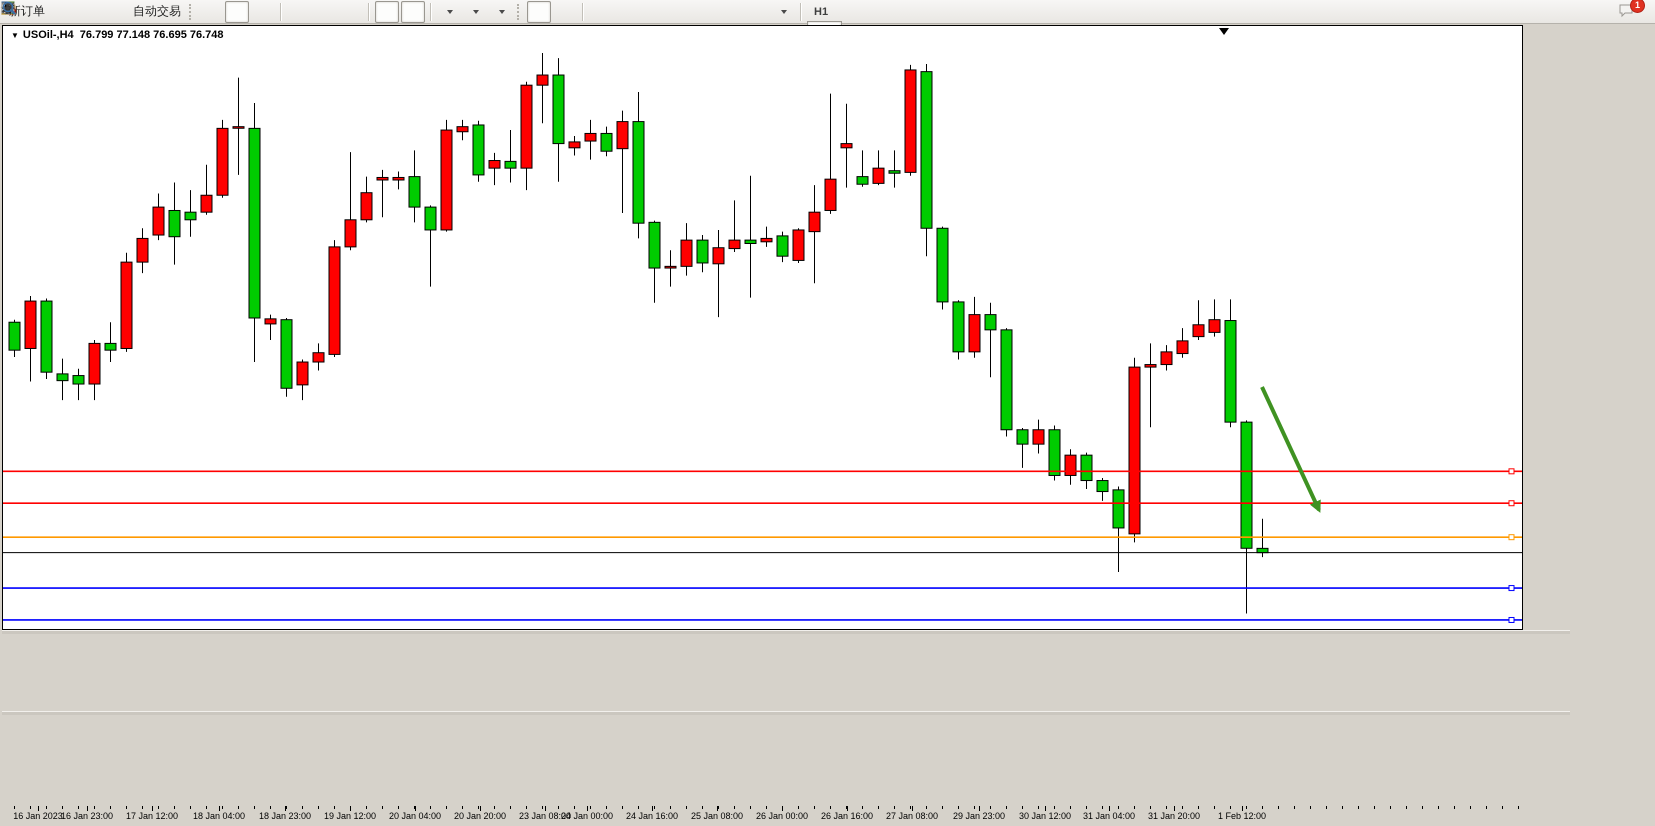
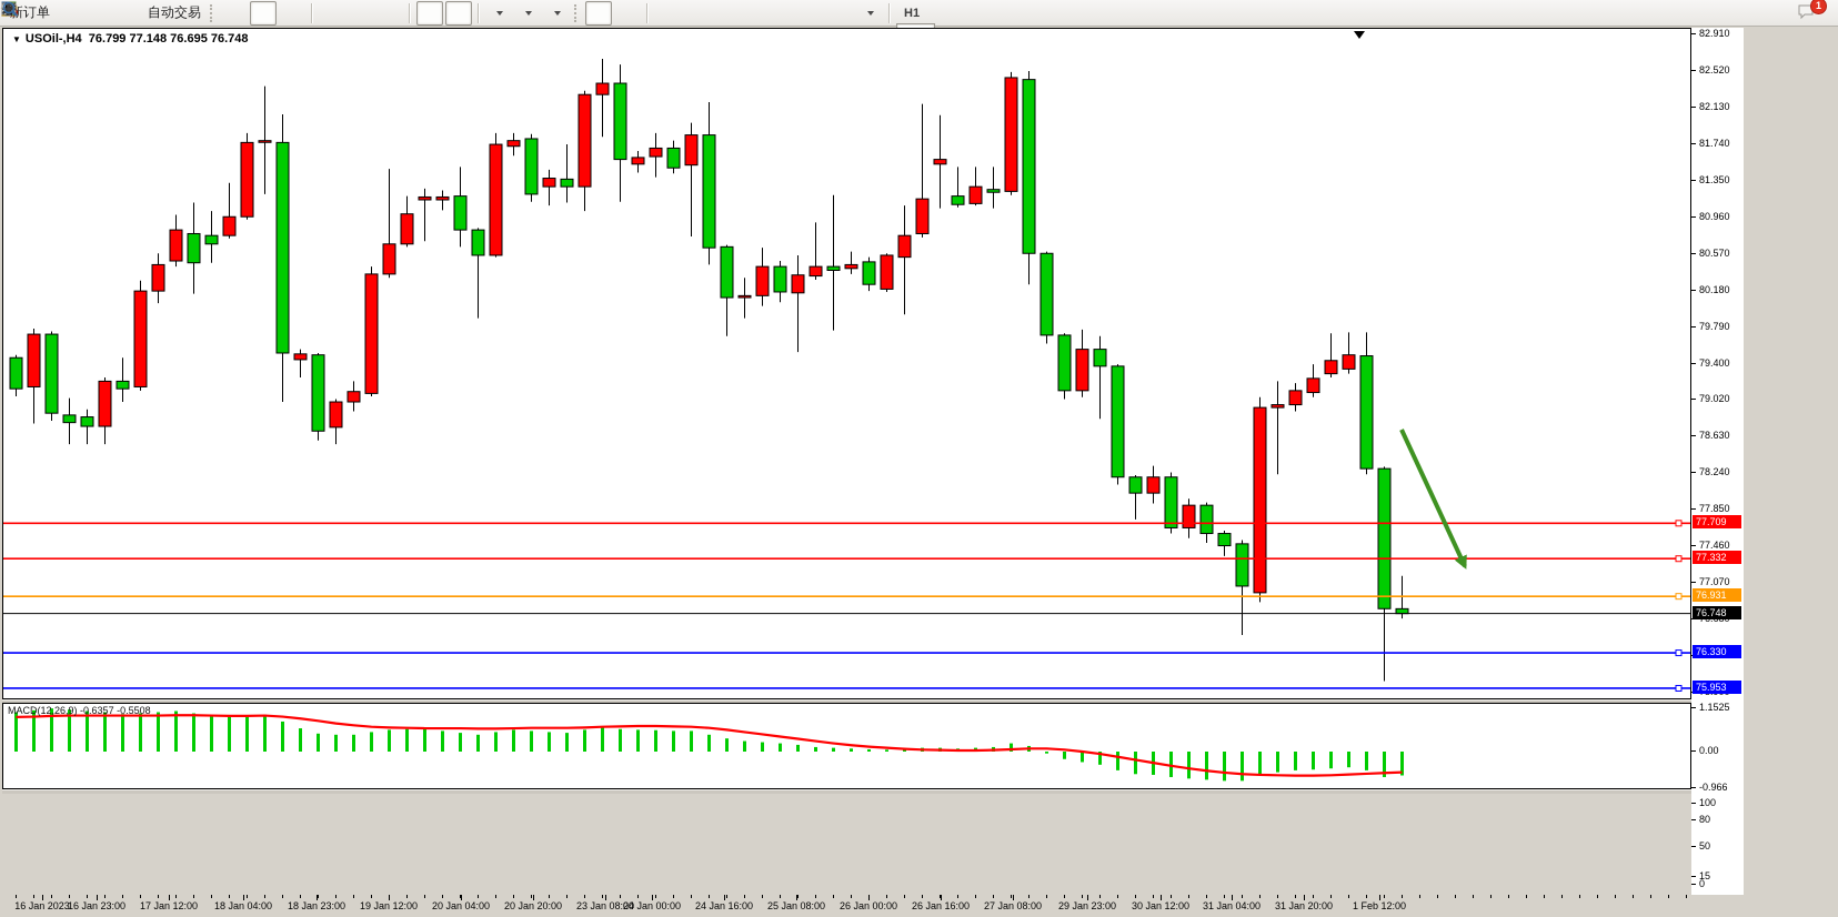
  自动交易
  H1
  1
  ▼ USOil-,H4 76.799 77.148 76.695 76.748
+ MACD(12,26,9) -0.6357 -0.5508
+ 82.910
+ 82.520
+ 82.130
+ 81.740
+ 81.350
+ 80.960
+ 80.570
+ 80.180
+ 79.790
+ 79.400
+ 79.020
+ 78.630
+ 78.240
+ 77.850
+ 77.460
+ 77.070
+ 1.1525
+ 0.00
+ -0.966
+ 100
+ 80
+ 50
+ 15
+ 0
+ 77.709
+ 77.332
+ 76.931
+ 76.748
+ 76.330
+ 75.953
  16 Jan 2023
  16 Jan 23:00
  17 Jan 12:00
  18 Jan 04:00
  18 Jan 23:00
  19 Jan 12:00
  20 Jan 04:00
  20 Jan 20:00
  23 Jan 08:00
  24 Jan 00:00
  24 Jan 16:00
  25 Jan 08:00
  26 Jan 00:00
  26 Jan 16:00
  27 Jan 08:00
  29 Jan 23:00
  30 Jan 12:00
  31 Jan 04:00
  31 Jan 20:00
  1 Feb 12:00
